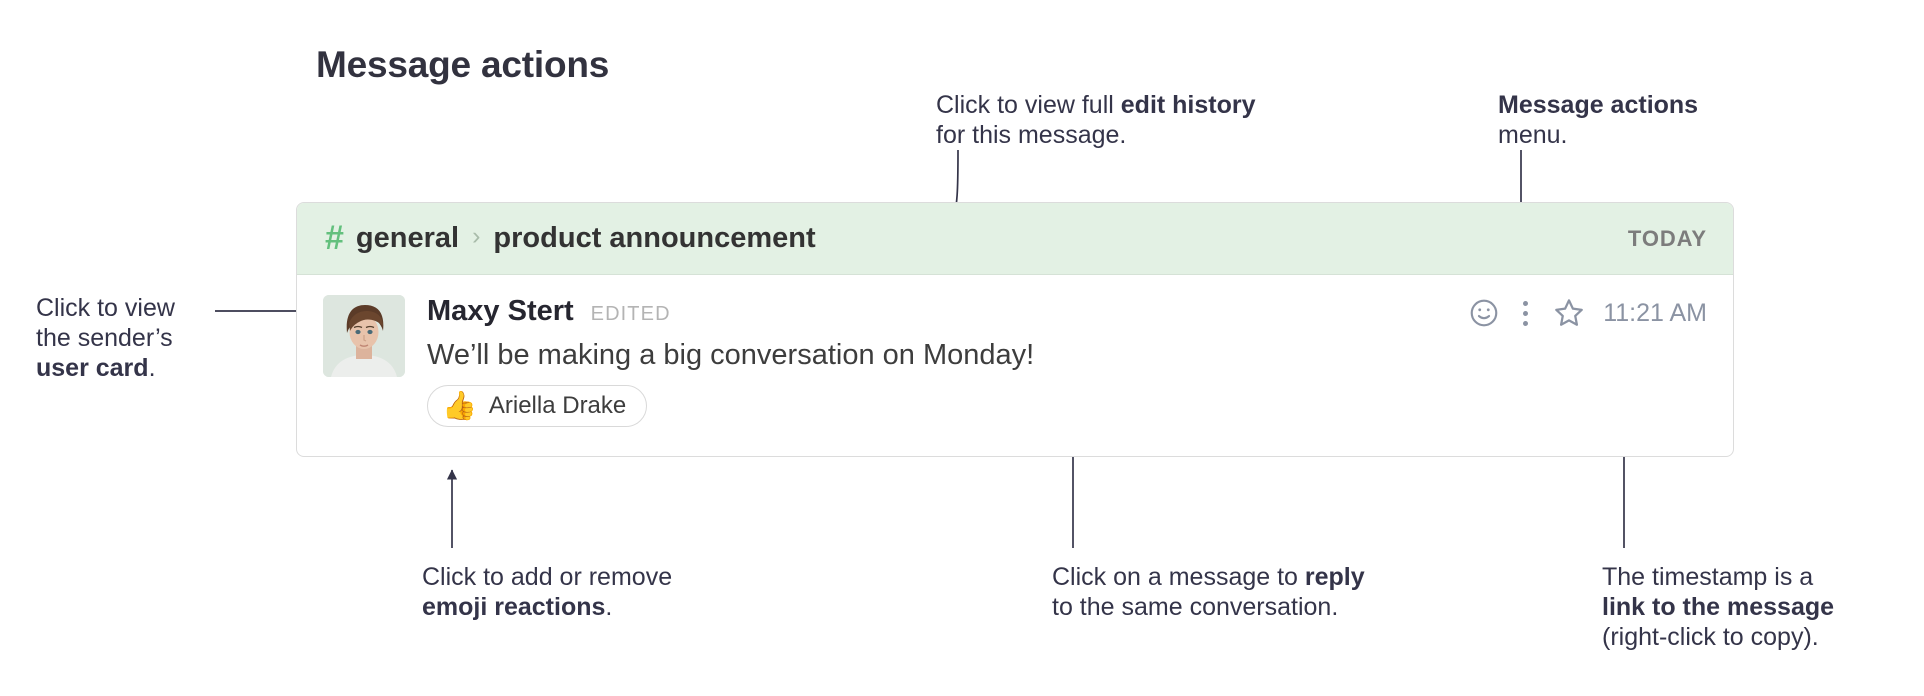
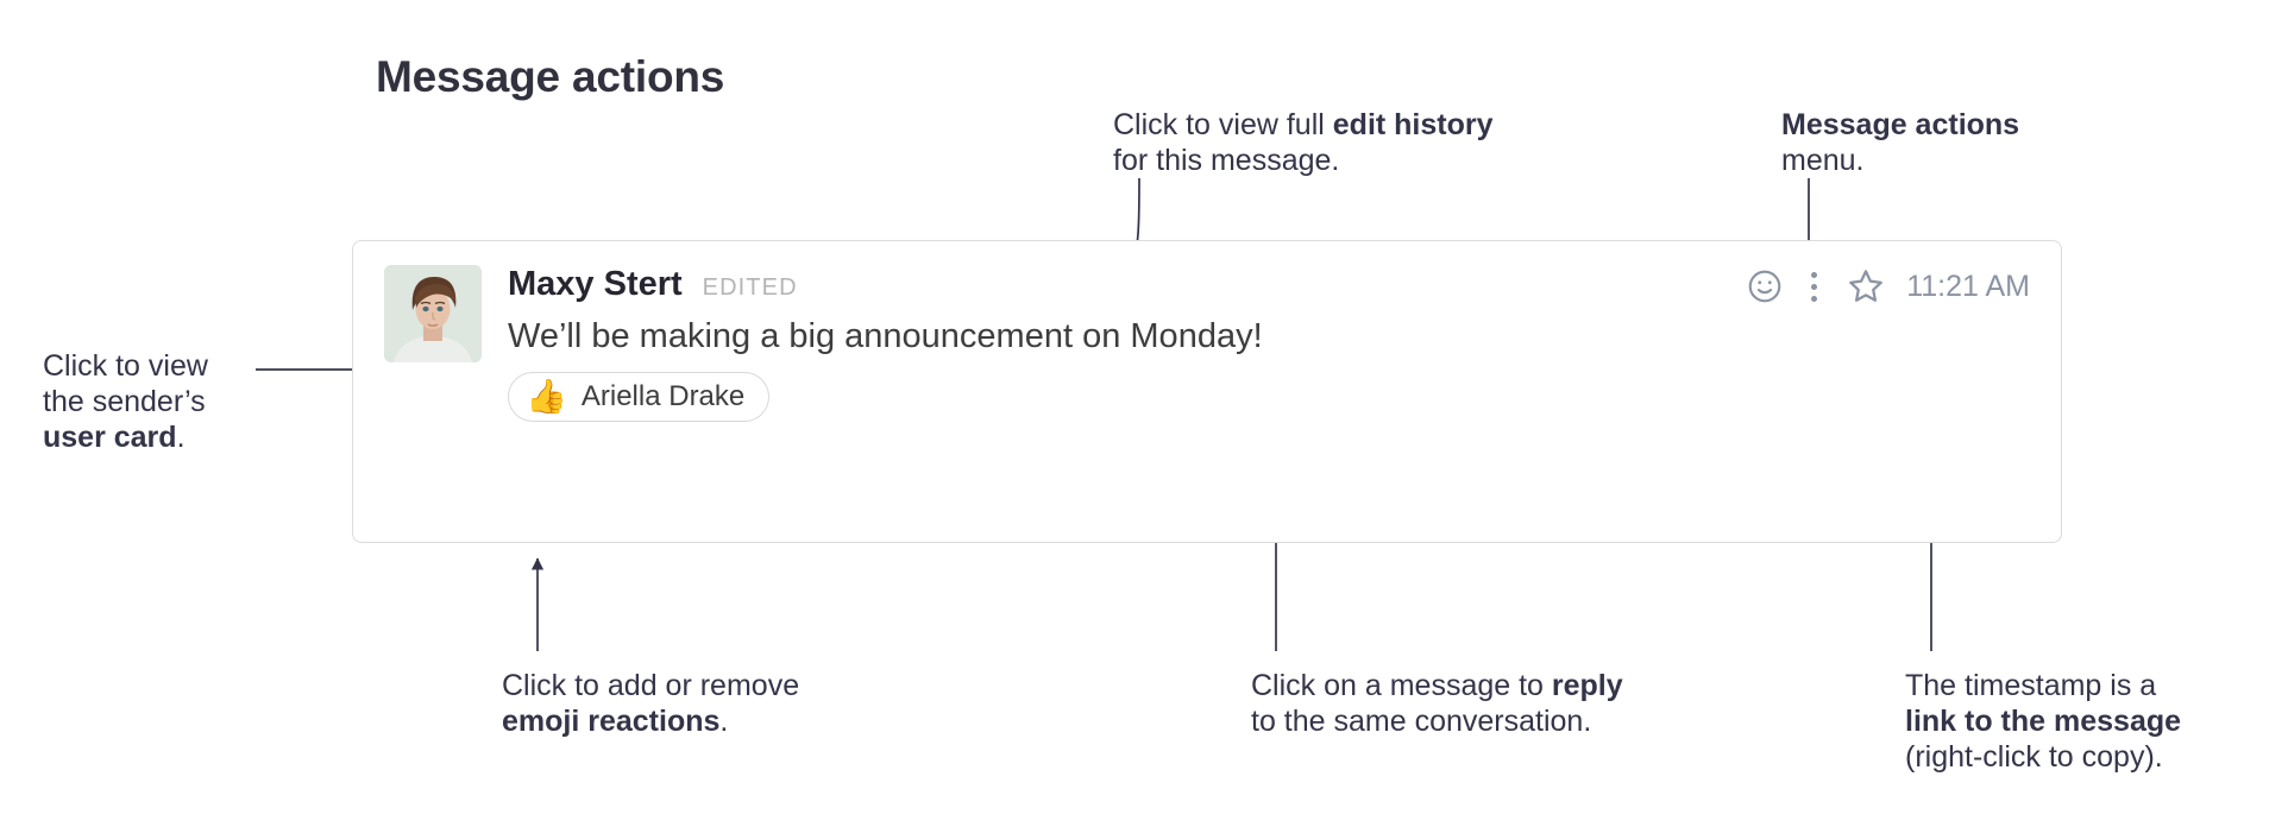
  Message actions
  Click to view full edit history
  for this message.
  Message actions
  menu.
  Click to view
  the sender’s
  user card.
  Click to add or remove
  emoji reactions.
  Click on a message to reply
  to the same conversation.
  The timestamp is a
  link to the message
  (right-click to copy).
- #
- general
- ›
- product announcement
- TODAY
  Maxy Stert
  EDITED
- We’ll be making a big conversation on Monday!
+ We’ll be making a big announcement on Monday!
  👍
  Ariella Drake
  11:21 AM
